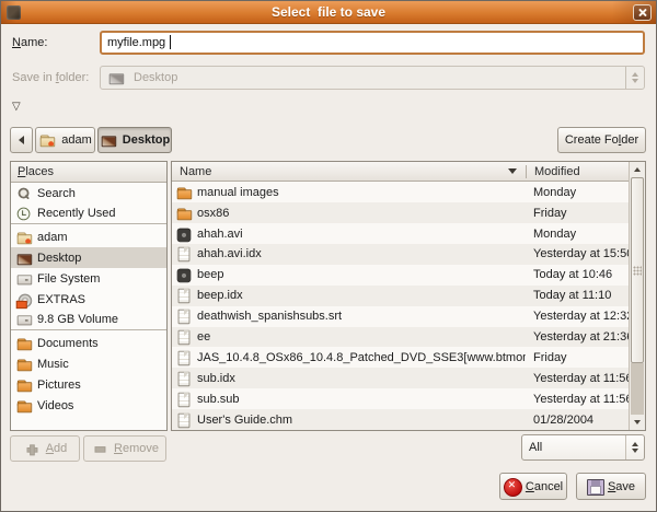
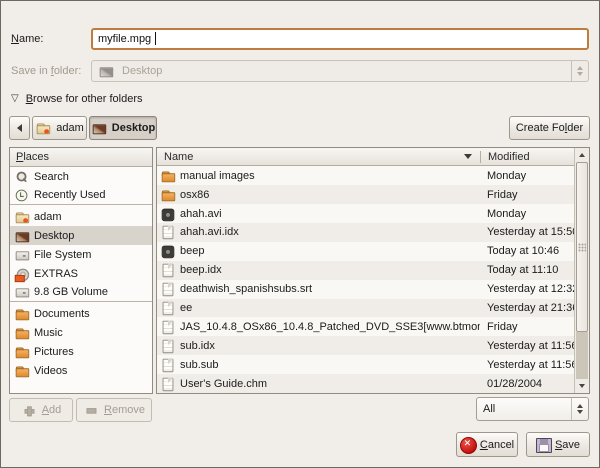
- Select file to save
  Name:
  myfile.mpg
  Save in folder:
  Desktop
  ▽
+ Browse for other folders
  adam
  Desktop
  Create Folder
  Places
  Search
  Recently Used
  adam
  Desktop
  File System
  EXTRAS
  9.8 GB Volume
  Documents
  Music
  Pictures
  Videos
  Name
  Modified
  manual images
  Monday
  osx86
  Friday
  ahah.avi
  Monday
  ahah.avi.idx
  Yesterday at 15:5
  beep
  Today at 10:46
  beep.idx
  Today at 11:10
  deathwish_spanishsubs.srt
  Yesterday at 12:3
  ee
  Yesterday at 21:3
  JAS_10.4.8_OSx86_10.4.8_Patched_DVD_SSE3[www.btmo
  Friday
  sub.idx
  Yesterday at 11:5
  sub.sub
  Yesterday at 11:5
  User's Guide.chm
  01/28/2004
  Add
  Remove
  All
  Cancel
  Save
